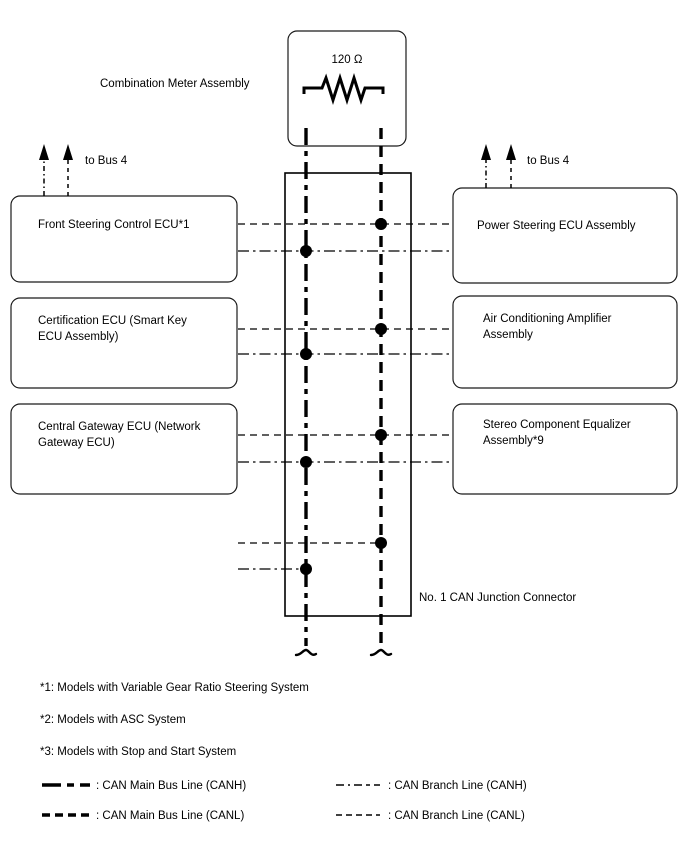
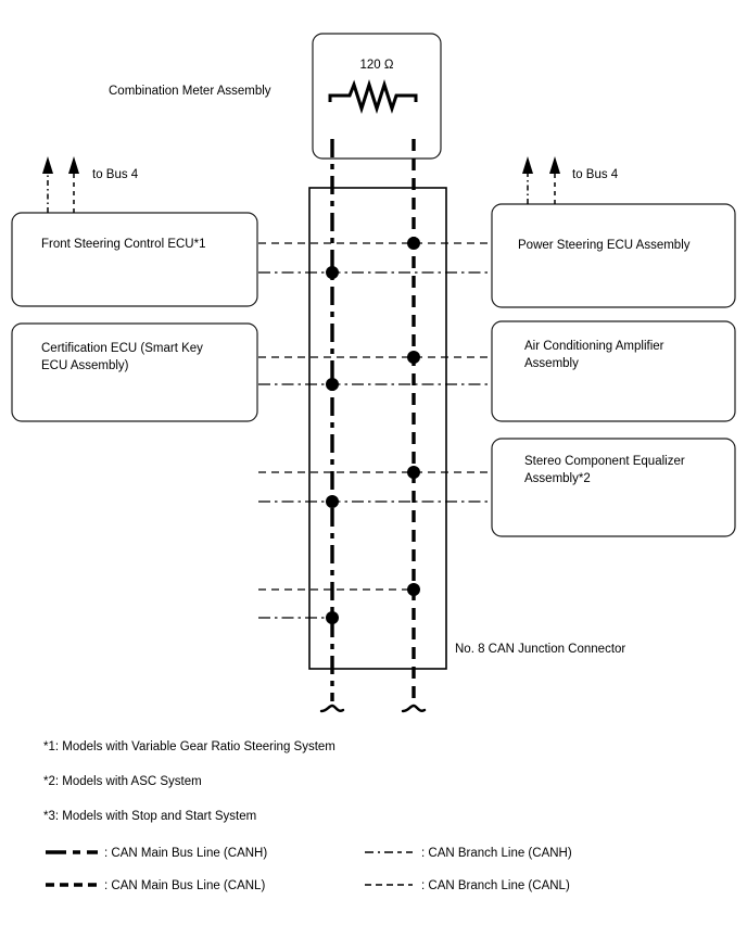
  120 Ω
- No. 1 CAN Junction Connector
+ No. 8 CAN Junction Connector
  Front Steering Control ECU*1
  Certification ECU (Smart Key
  ECU Assembly)
- Central Gateway ECU (Network
- Gateway ECU)
  Power Steering ECU Assembly
  Air Conditioning Amplifier
  Assembly
  Stereo Component Equalizer
- Assembly*9
+ Assembly*2
  to Bus 4
  to Bus 4
  Combination Meter Assembly
  *1: Models with Variable Gear Ratio Steering System
  *2: Models with ASC System
  *3: Models with Stop and Start System
  : CAN Main Bus Line (CANH)
  : CAN Main Bus Line (CANL)
  : CAN Branch Line (CANH)
  : CAN Branch Line (CANL)
